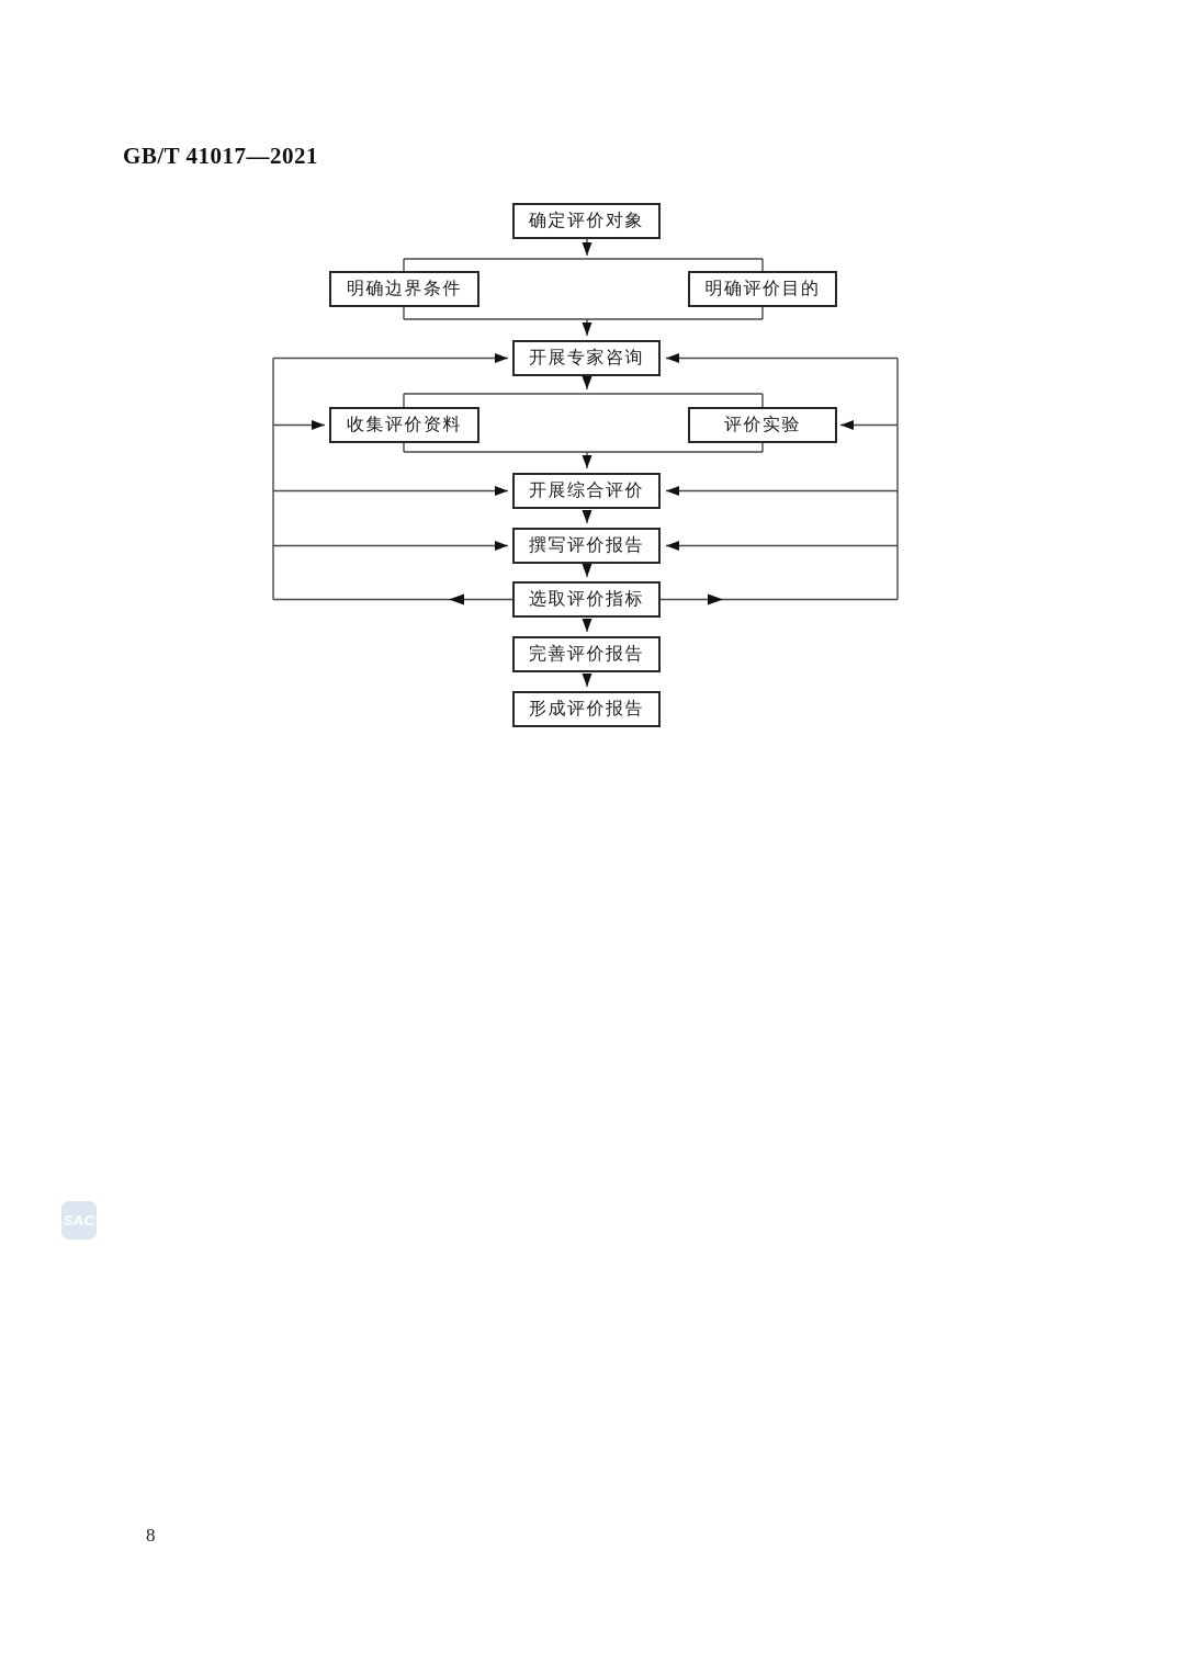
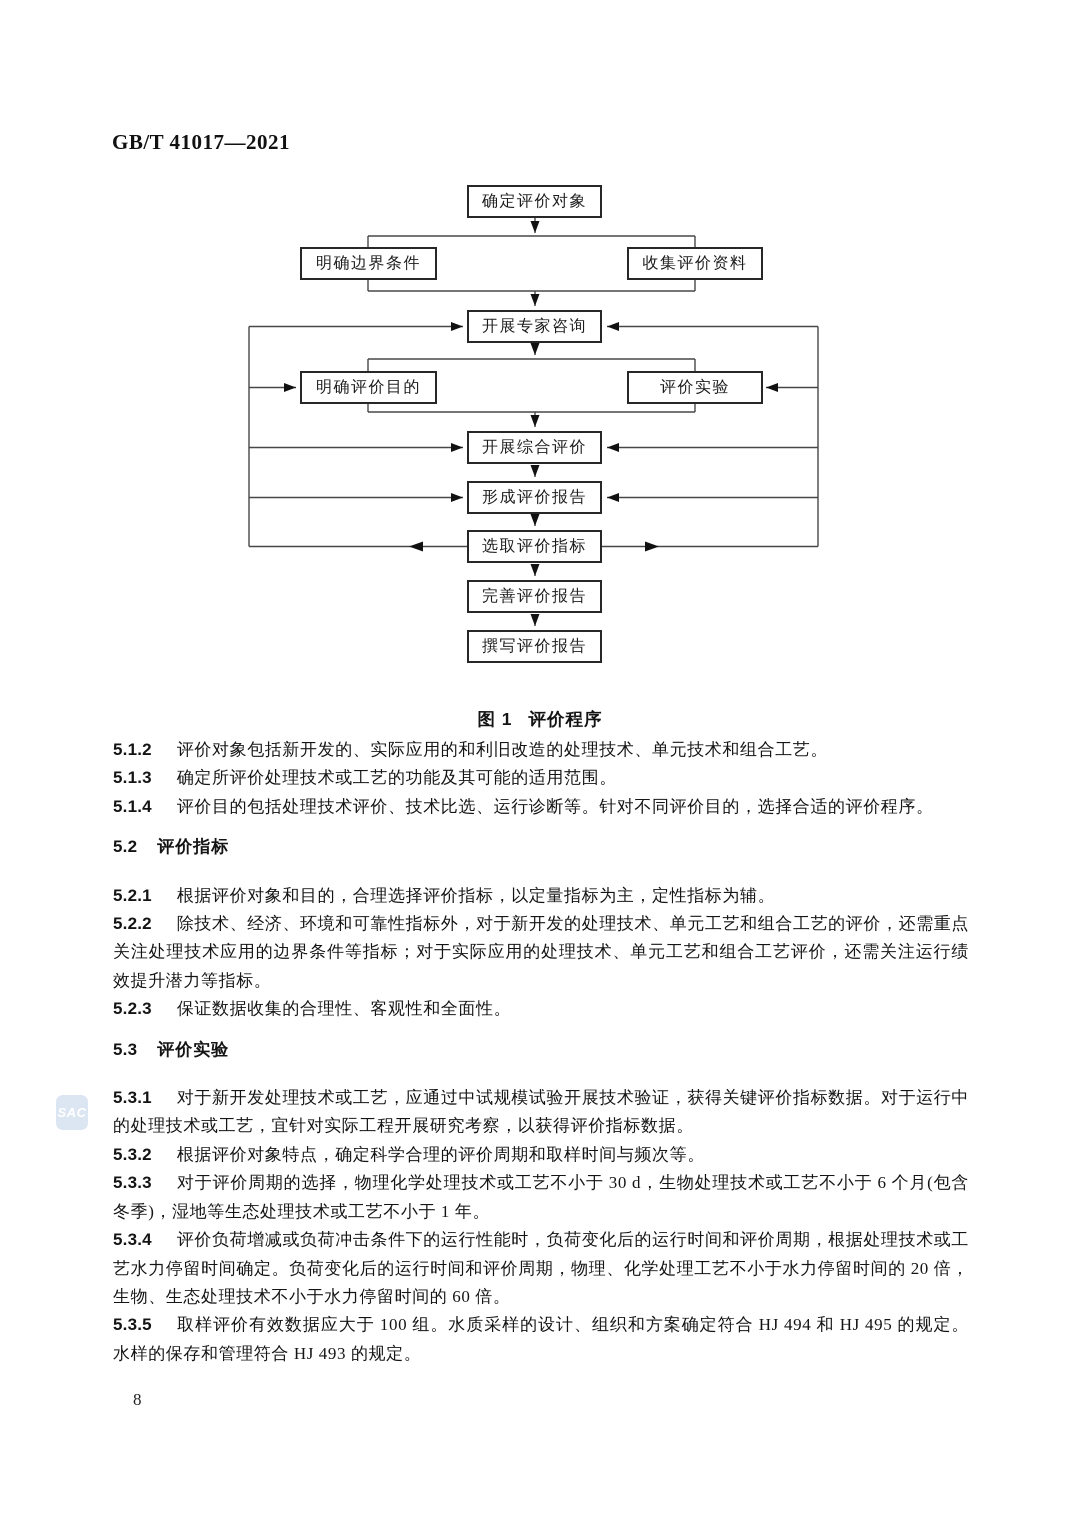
  GB/T 41017—2021
  确定评价对象
  明确边界条件
- 明确评价目的
+ 收集评价资料
  开展专家咨询
- 收集评价资料
+ 明确评价目的
  评价实验
  开展综合评价
- 撰写评价报告
+ 形成评价报告
  选取评价指标
  完善评价报告
- 形成评价报告
+ 撰写评价报告
+ 图 1
+ 评价程序
+ 5.1.2 评价对象包括新开发的、实际应用的和利旧改造的处理技术、单元技术和组合工艺。
+ 5.1.3 确定所评价处理技术或工艺的功能及其可能的适用范围。
+ 5.1.4 评价目的包括处理技术评价、技术比选、运行诊断等。针对不同评价目的，选择合适的评价程序。
+ 5.2 评价指标
+ 5.2.1 根据评价对象和目的，合理选择评价指标，以定量指标为主，定性指标为辅。
+ 5.2.2 除技术、经济、环境和可靠性指标外，对于新开发的处理技术、单元工艺和组合工艺的评价，还需重点关注处理技术应用的边界条件等指标；对于实际应用的处理技术、单元工艺和组合工艺评价，还需关注运行绩效提升潜力等指标。
+ 5.2.3 保证数据收集的合理性、客观性和全面性。
+ 5.3 评价实验
+ 5.3.1 对于新开发处理技术或工艺，应通过中试规模试验开展技术验证，获得关键评价指标数据。对于运行中的处理技术或工艺，宜针对实际工程开展研究考察，以获得评价指标数据。
+ 5.3.2 根据评价对象特点，确定科学合理的评价周期和取样时间与频次等。
+ 5.3.3 对于评价周期的选择，物理化学处理技术或工艺不小于 30 d，生物处理技术或工艺不小于 6 个月(包含冬季)，湿地等生态处理技术或工艺不小于 1 年。
+ 5.3.4 评价负荷增减或负荷冲击条件下的运行性能时，负荷变化后的运行时间和评价周期，根据处理技术或工艺水力停留时间确定。负荷变化后的运行时间和评价周期，物理、化学处理工艺不小于水力停留时间的 20 倍，生物、生态处理技术不小于水力停留时间的 60 倍。
+ 5.3.5 取样评价有效数据应大于 100 组。水质采样的设计、组织和方案确定符合 HJ 494 和 HJ 495 的规定。水样的保存和管理符合 HJ 493 的规定。
  SAC
  8
